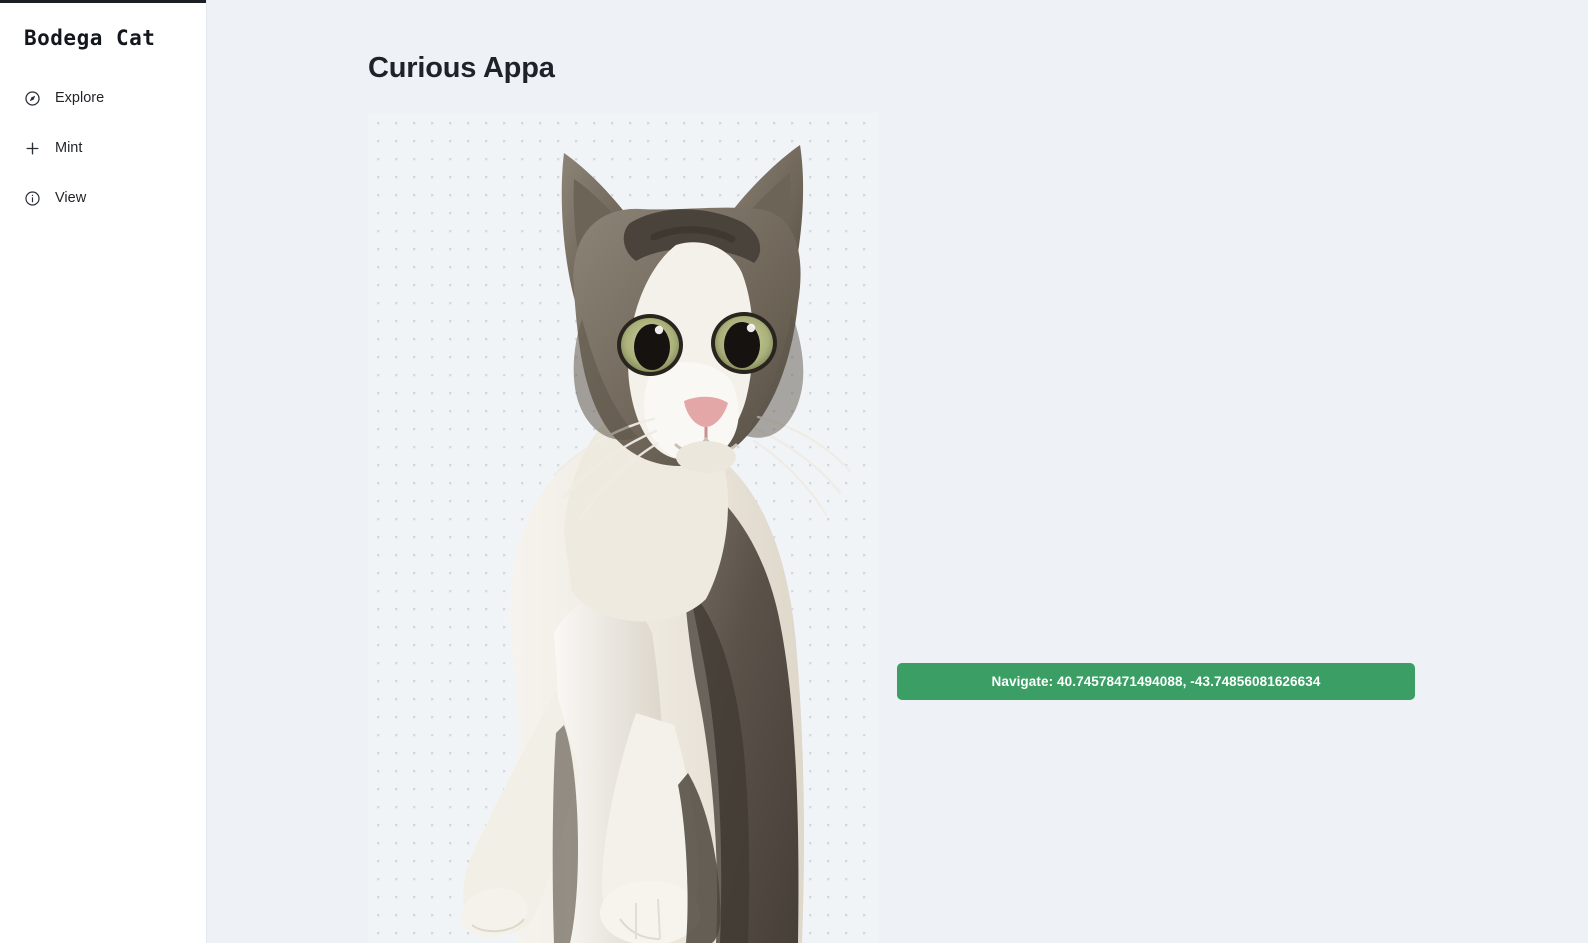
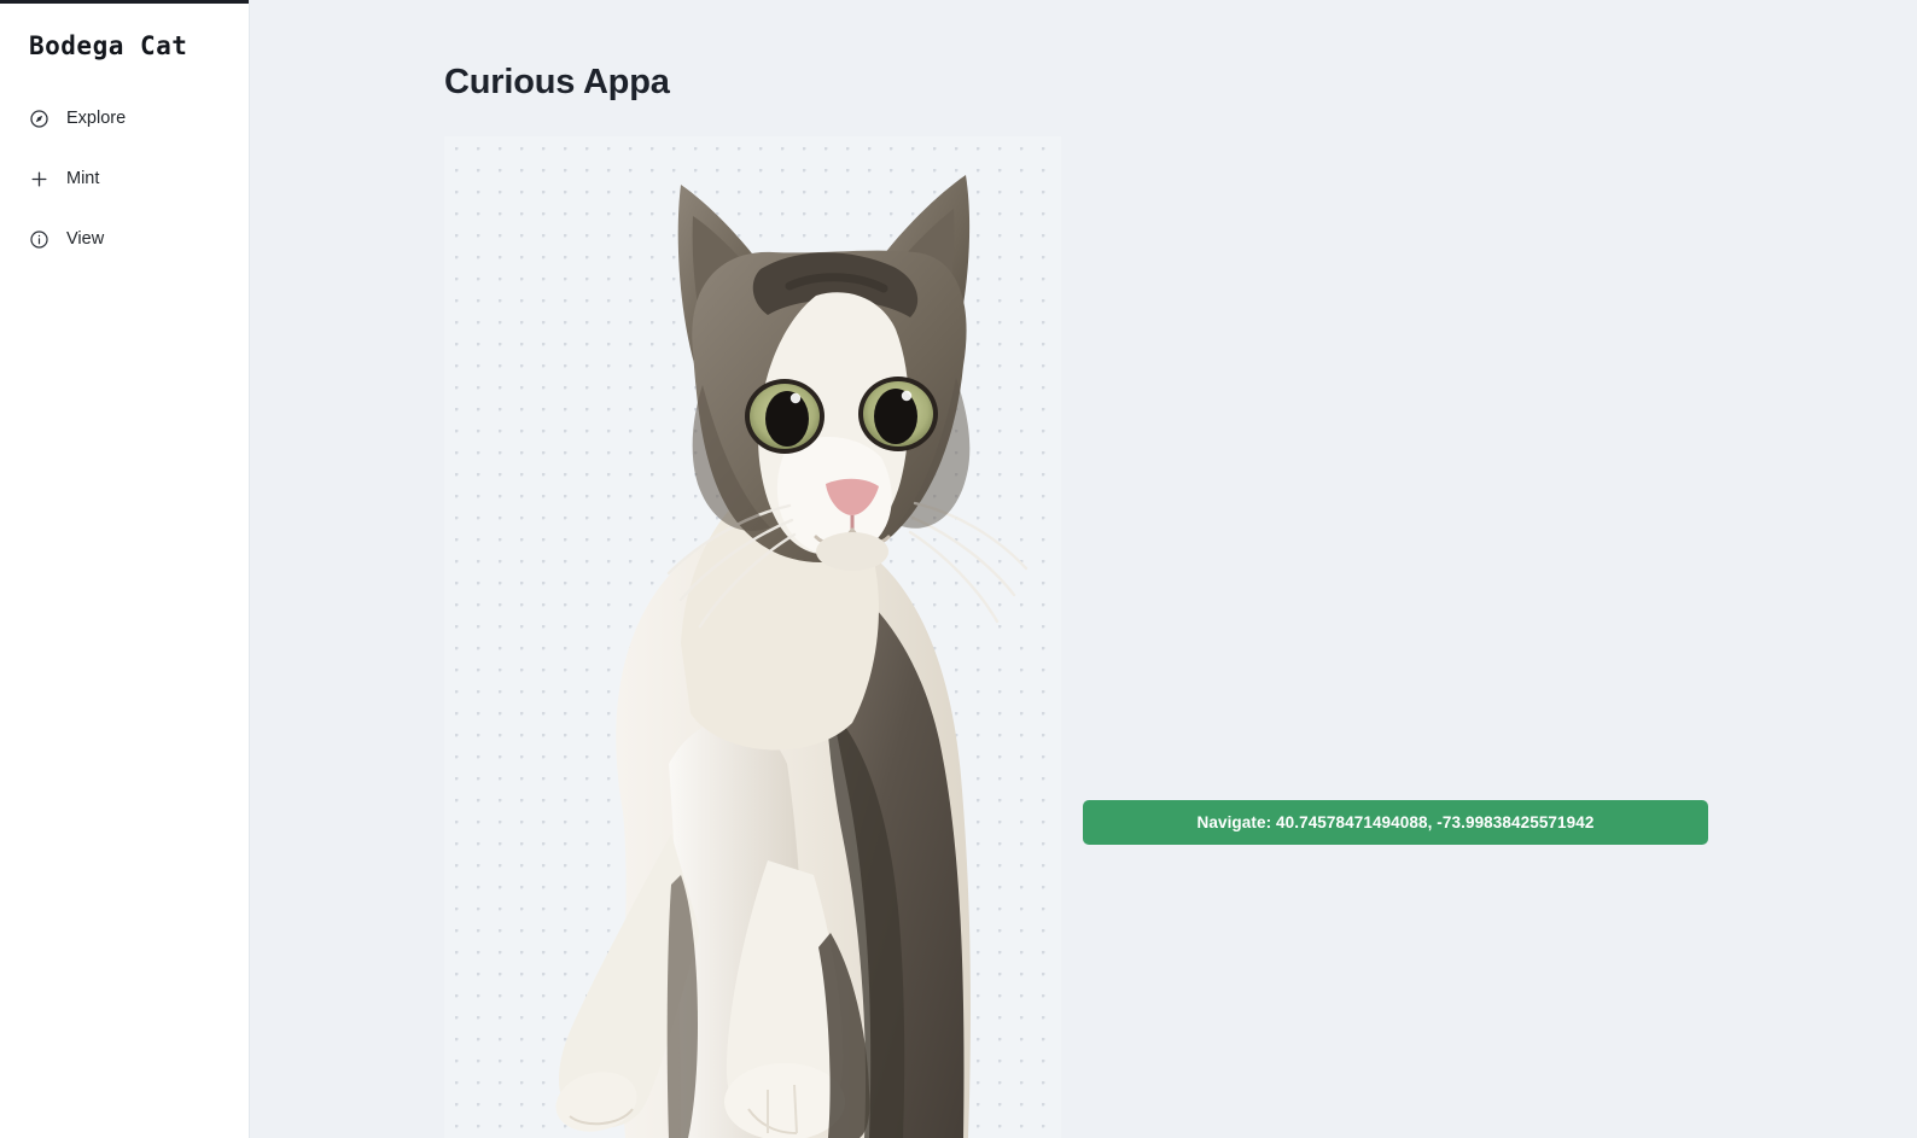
  Bodega Cat
  Explore
  Mint
  View
  Curious Appa
- Navigate: 40.74578471494088, -43.74856081626634
+ Navigate: 40.74578471494088, -73.99838425571942
